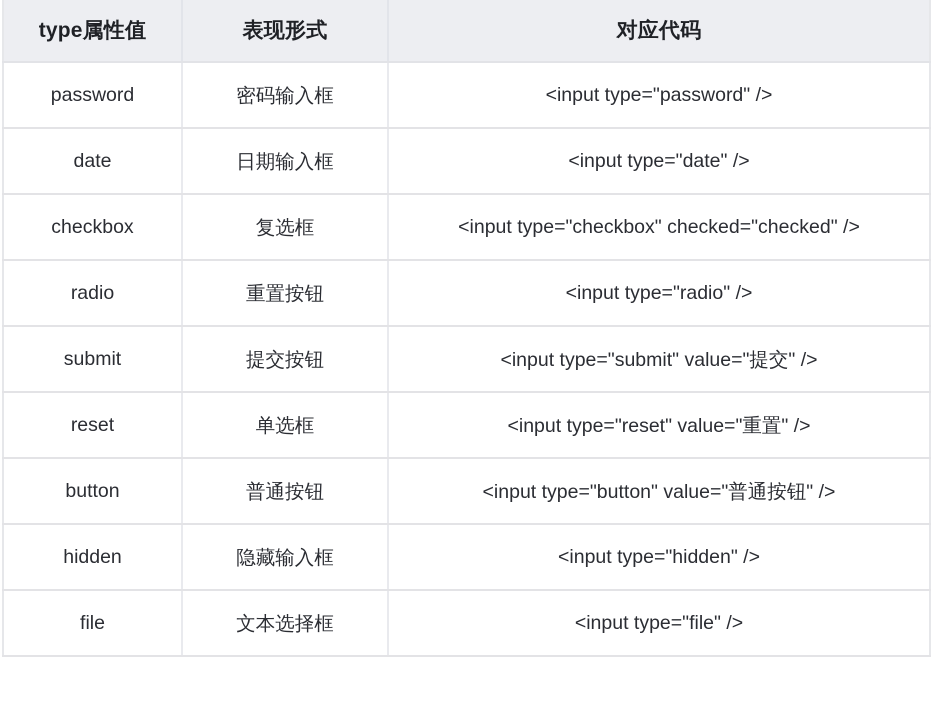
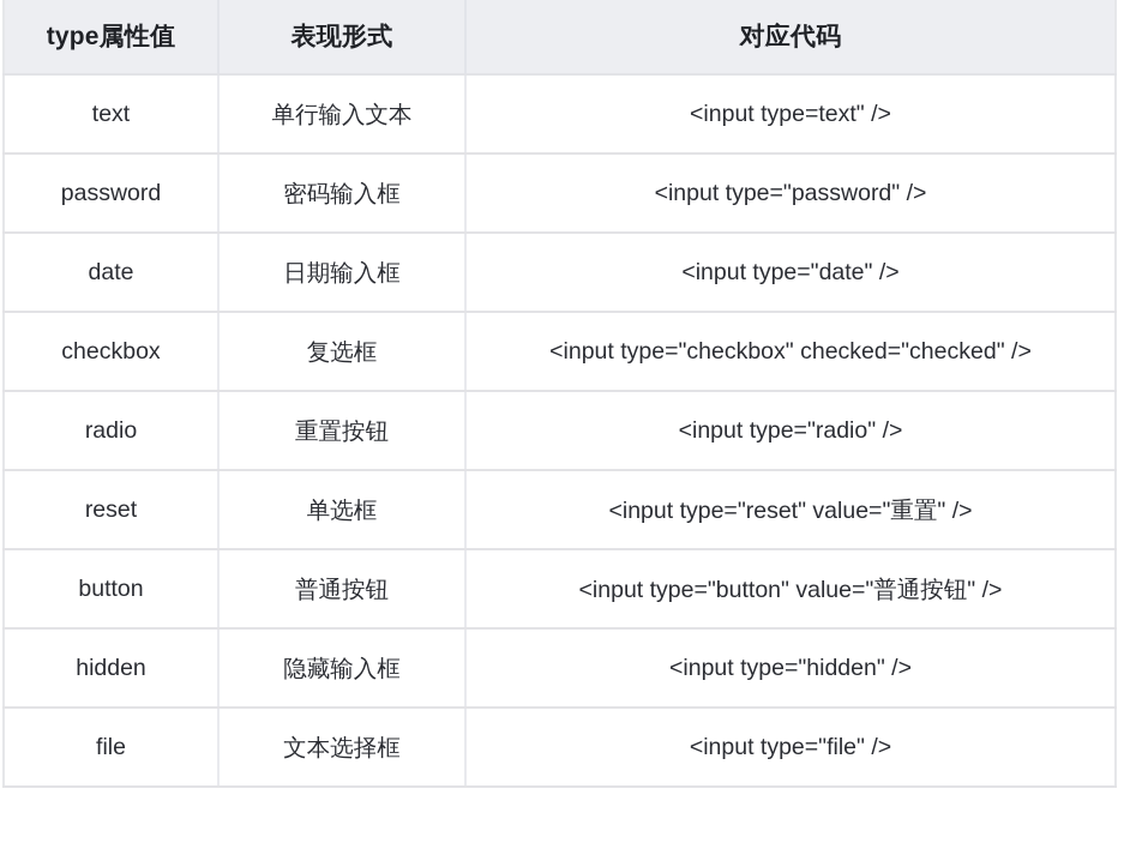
  type属性值	表现形式	对应代码
+ text	单行输入文本	<input type=text" />
  password	密码输入框	<input type="password" />
  date	日期输入框	<input type="date" />
  checkbox	复选框	<input type="checkbox" checked="checked" />
  radio	重置按钮	<input type="radio" />
- submit	提交按钮	<input type="submit" value="提交" />
  reset	单选框	<input type="reset" value="重置" />
  button	普通按钮	<input type="button" value="普通按钮" />
  hidden	隐藏输入框	<input type="hidden" />
  file	文本选择框	<input type="file" />
